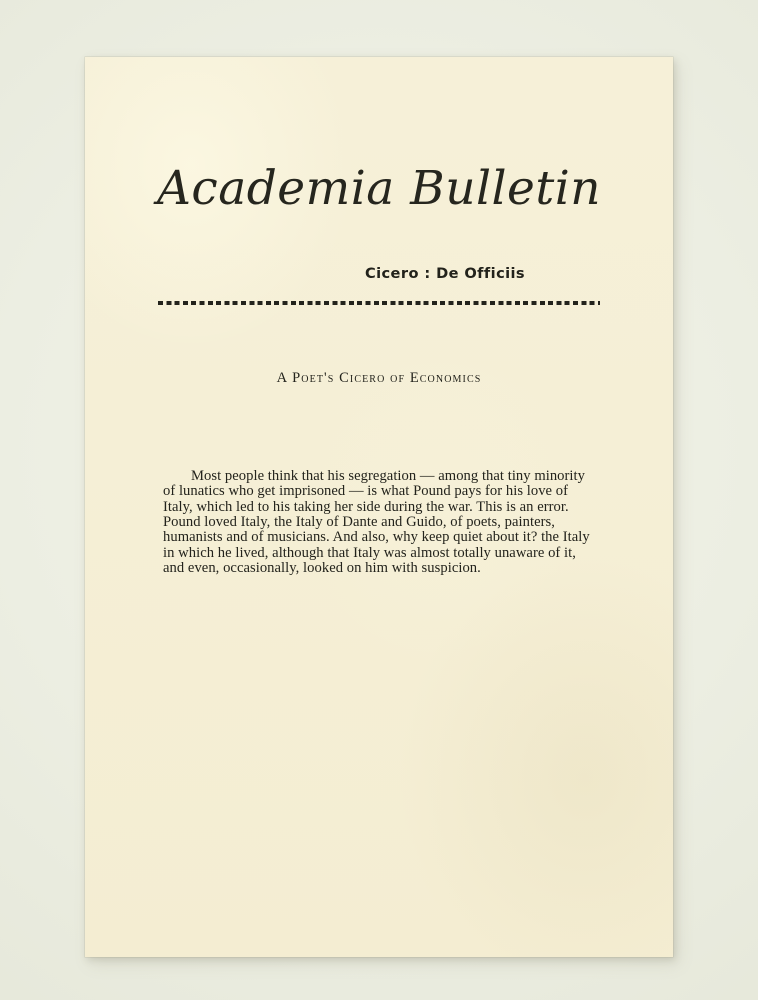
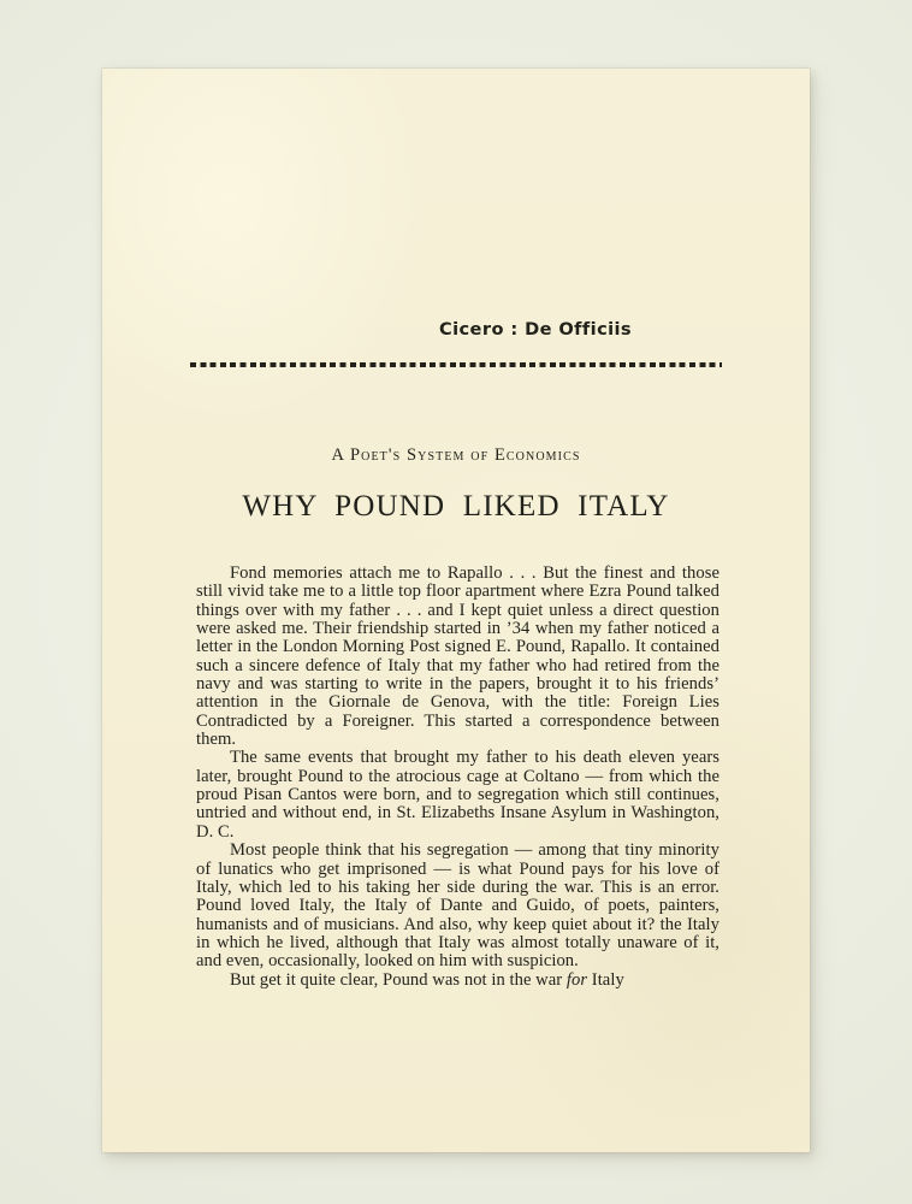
- Academia Bulletin
  Cicero : De Officiis
- A Poet's Cicero of Economics
+ A Poet's System of Economics
+ WHY POUND LIKED ITALY
+ Fond memories attach me to Rapallo . . . But the finest and those still vivid take me to a little top floor apartment where Ezra Pound talked things over with my father . . . and I kept quiet unless a direct question were asked me. Their friendship started in ’34 when my father noticed a letter in the London Morning Post signed E. Pound, Rapallo. It contained such a sincere defence of Italy that my father who had retired from the navy and was starting to write in the papers, brought it to his friends’ attention in the Giornale de Genova, with the title: Foreign Lies Contradicted by a Foreigner. This started a correspondence between them.
+ The same events that brought my father to his death eleven years later, brought Pound to the atrocious cage at Coltano — from which the proud Pisan Cantos were born, and to segregation which still continues, untried and without end, in St. Elizabeths Insane Asylum in Washington, D. C.
  Most people think that his segregation — among that tiny minority of lunatics who get imprisoned — is what Pound pays for his love of Italy, which led to his taking her side during the war. This is an error. Pound loved Italy, the Italy of Dante and Guido, of poets, painters, humanists and of musicians. And also, why keep quiet about it? the Italy in which he lived, although that Italy was almost totally unaware of it, and even, occasionally, looked on him with suspicion.
+ But get it quite clear, Pound was not in the war for Italy
